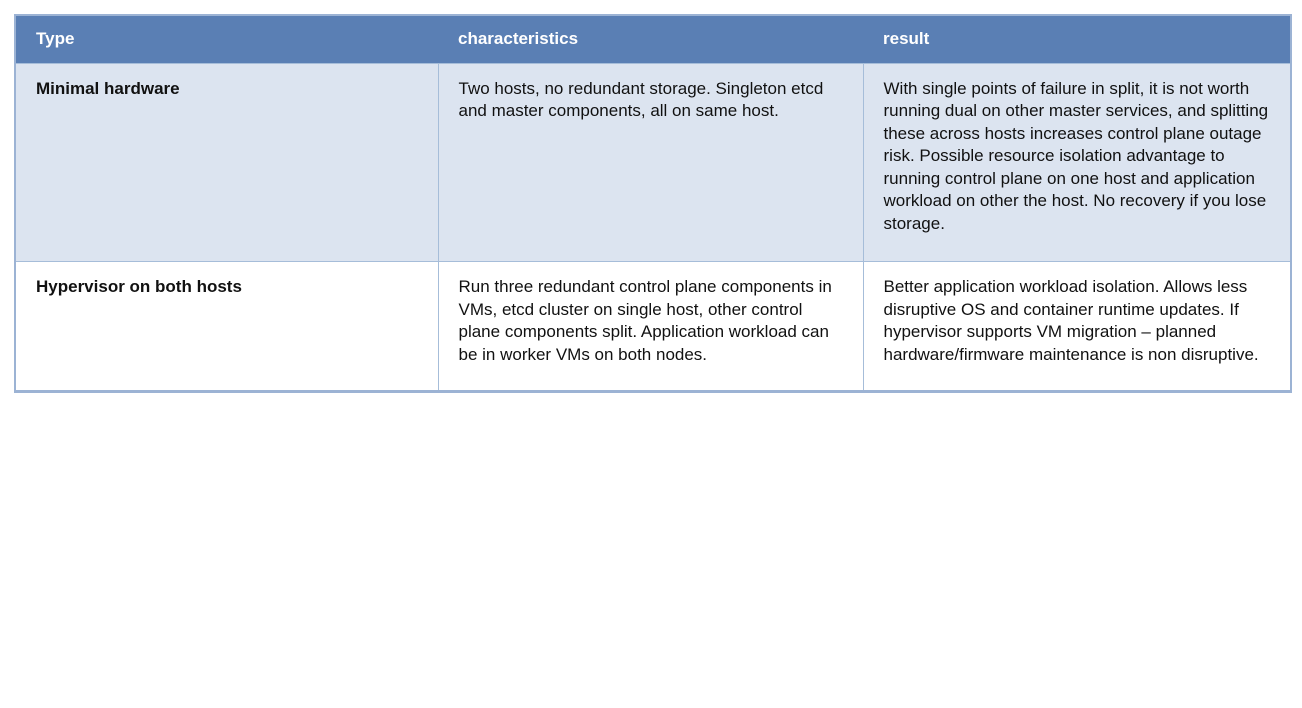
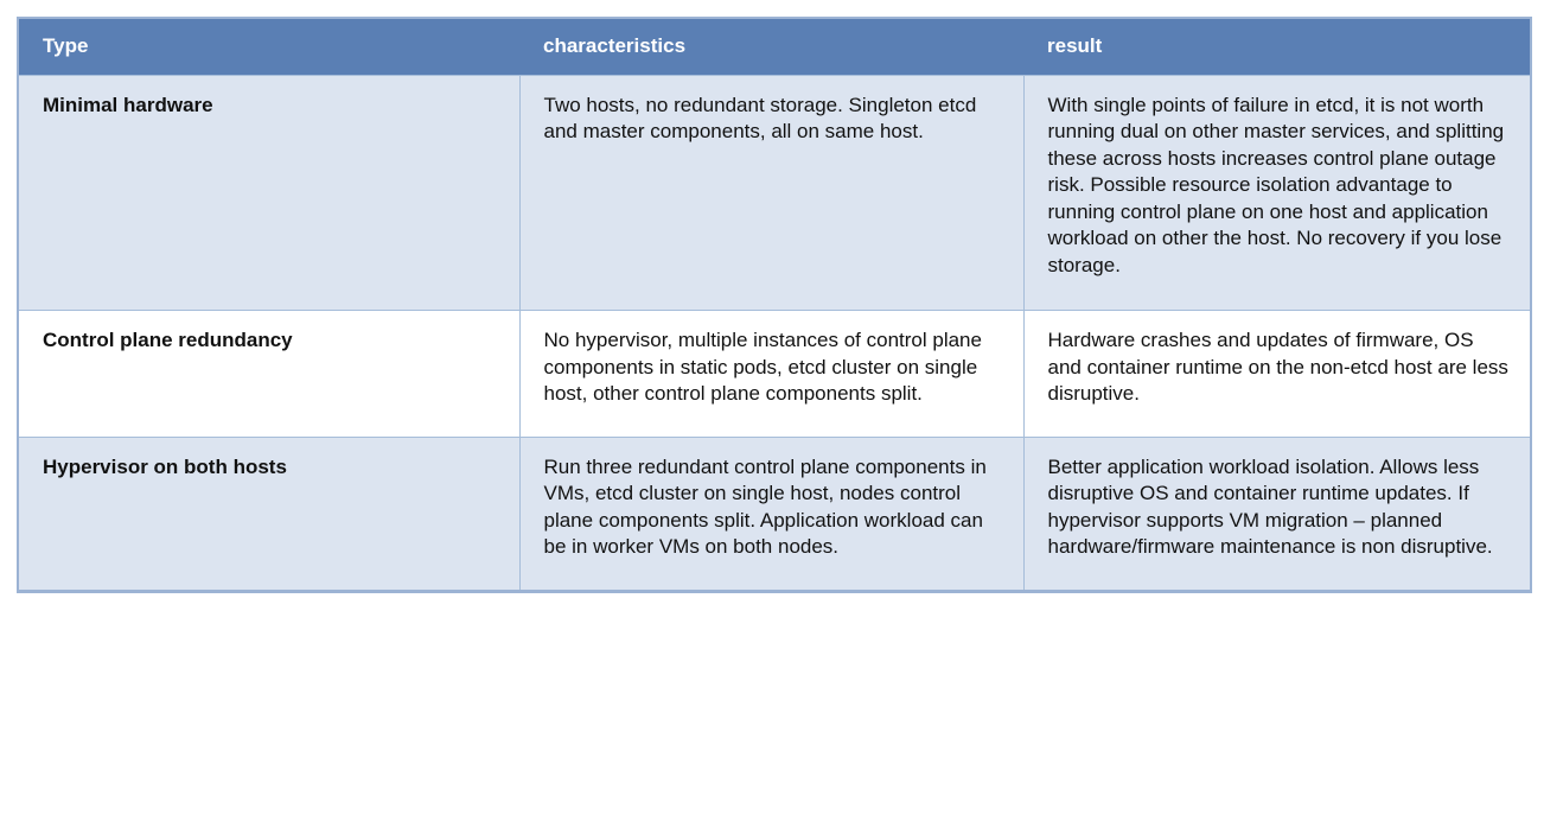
  Type	characteristics	result
- Minimal hardware	Two hosts, no redundant storage. Singleton etcd and master components, all on same host.	With single points of failure in split, it is not worth running dual on other master services, and splitting these across hosts increases control plane outage risk. Possible resource isolation advantage to running control plane on one host and application workload on other the host. No recovery if you lose storage.
+ Minimal hardware	Two hosts, no redundant storage. Singleton etcd and master components, all on same host.	With single points of failure in etcd, it is not worth running dual on other master services, and splitting these across hosts increases control plane outage risk. Possible resource isolation advantage to running control plane on one host and application workload on other the host. No recovery if you lose storage.
+ Control plane redundancy	No hypervisor, multiple instances of control plane components in static pods, etcd cluster on single host, other control plane components split.	Hardware crashes and updates of firmware, OS and container runtime on the non-etcd host are less disruptive.
- Hypervisor on both hosts	Run three redundant control plane components in VMs, etcd cluster on single host, other control plane components split. Application workload can be in worker VMs on both nodes.	Better application workload isolation. Allows less disruptive OS and container runtime updates. If hypervisor supports VM migration – planned hardware/firmware maintenance is non disruptive.
+ Hypervisor on both hosts	Run three redundant control plane components in VMs, etcd cluster on single host, nodes control plane components split. Application workload can be in worker VMs on both nodes.	Better application workload isolation. Allows less disruptive OS and container runtime updates. If hypervisor supports VM migration – planned hardware/firmware maintenance is non disruptive.
